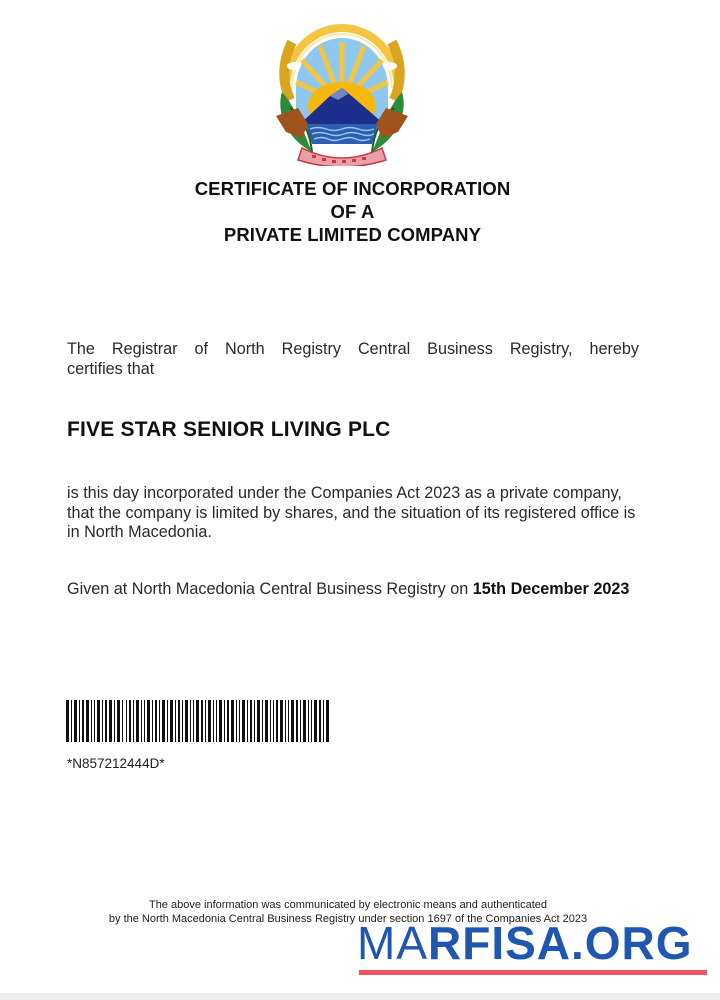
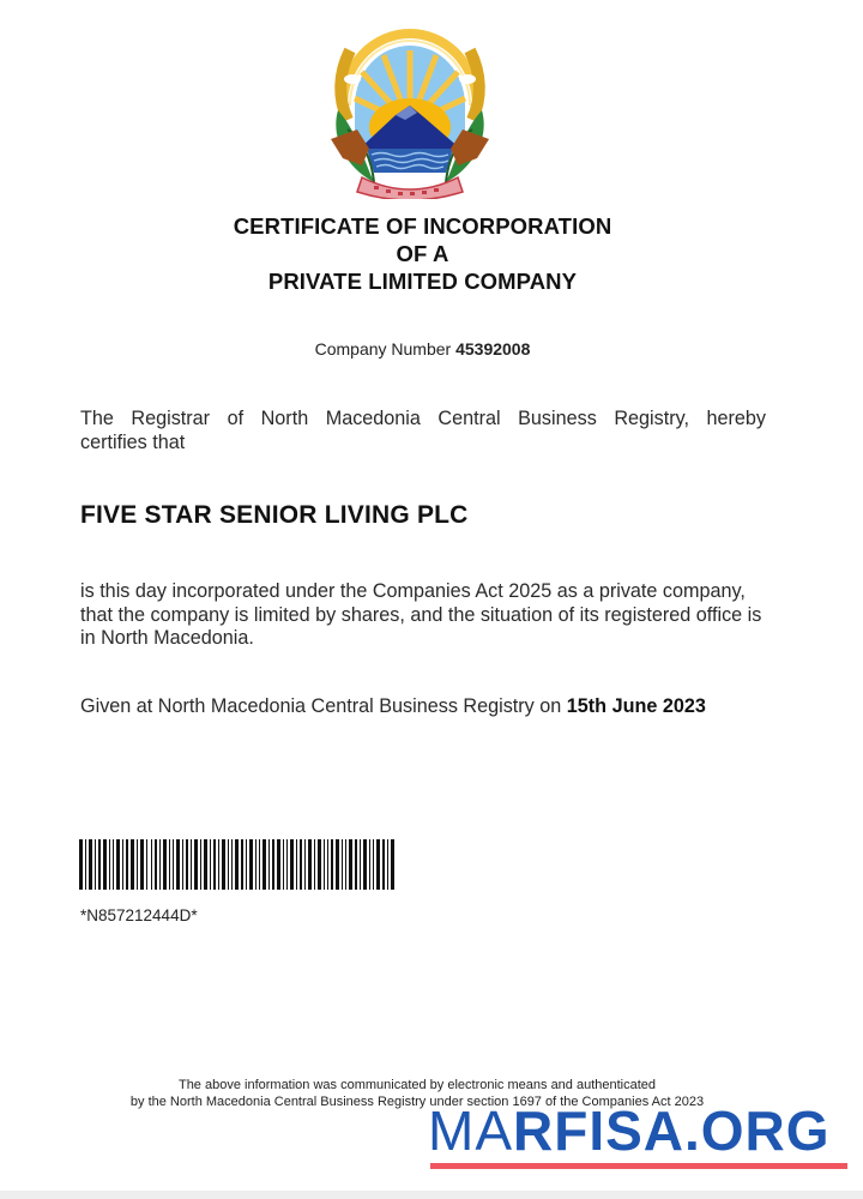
  CERTIFICATE OF INCORPORATION
  OF A
  PRIVATE LIMITED COMPANY
+ Company Number 45392008
- The Registrar of North Registry Central Business Registry, hereby
+ The Registrar of North Macedonia Central Business Registry, hereby
  certifies that
  FIVE STAR SENIOR LIVING PLC
- is this day incorporated under the Companies Act 2023 as a private company, that the company is limited by shares, and the situation of its registered office is in North Macedonia.
+ is this day incorporated under the Companies Act 2025 as a private company, that the company is limited by shares, and the situation of its registered office is in North Macedonia.
- Given at North Macedonia Central Business Registry on 15th December 2023
+ Given at North Macedonia Central Business Registry on 15th June 2023
  *N857212444D*
  The above information was communicated by electronic means and authenticated
  by the North Macedonia Central Business Registry under section 1697 of the Companies Act 2023
  MARFISA.ORG
